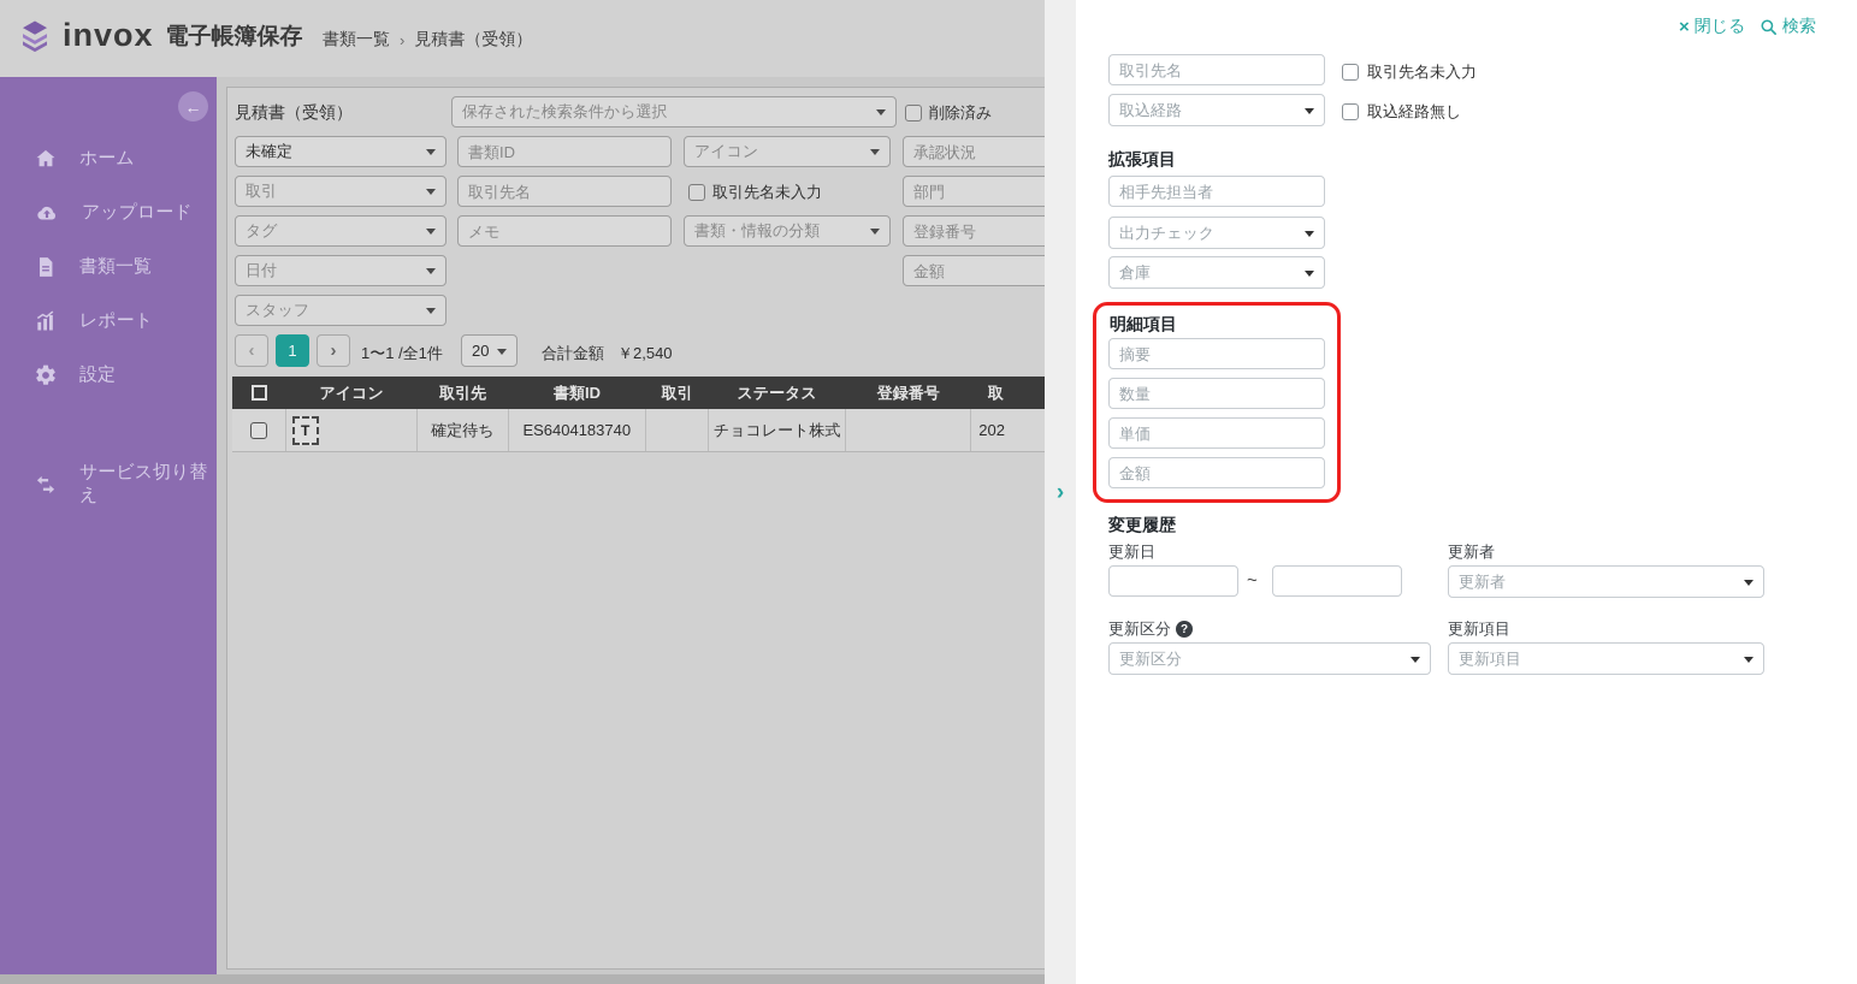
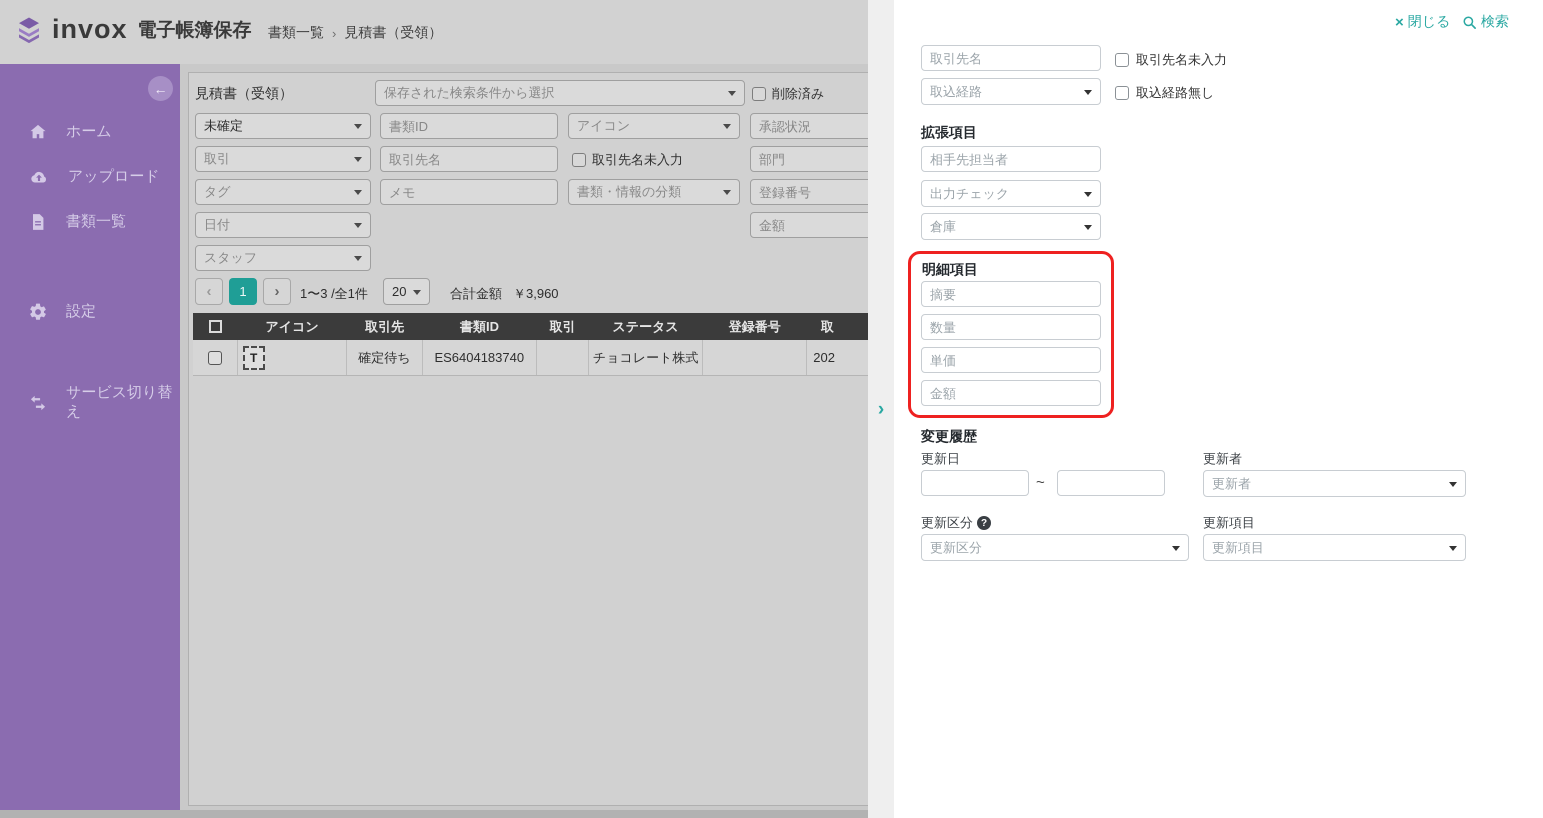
  invox
  電子帳簿保存
  書類一覧
  ›
  見積書（受領）
  ←
  ホーム
  アップロード
  書類一覧
- レポート
  設定
  サービス切り替え
  見積書（受領）
  保存された検索条件から選択
  削除済み
  未確定
  書類ID
  アイコン
  承認状況
  取引
  取引先名
  取引先名未入力
  部門
  タグ
  メモ
  書類・情報の分類
  登録番号
  日付
  金額
  スタッフ
  ‹
  1
  ›
- 1〜1 /全1件
+ 1〜3 /全1件
  20
  合計金額
- ￥2,540
+ ￥3,960
  アイコン
  取引先
  書類ID
  取引
  ステータス
  登録番号
  取
  T
  確定待ち
  ES6404183740
  チョコレート株式
  202
  ›
  ×
  閉じる
  検索
  取引先名
  取引先名未入力
  取込経路
  取込経路無し
  拡張項目
  相手先担当者
  出力チェック
  倉庫
  明細項目
  摘要
  数量
  単価
  金額
  変更履歴
  更新日
  更新者
  ~
  更新者
  更新区分
  ?
  更新項目
  更新区分
  更新項目
